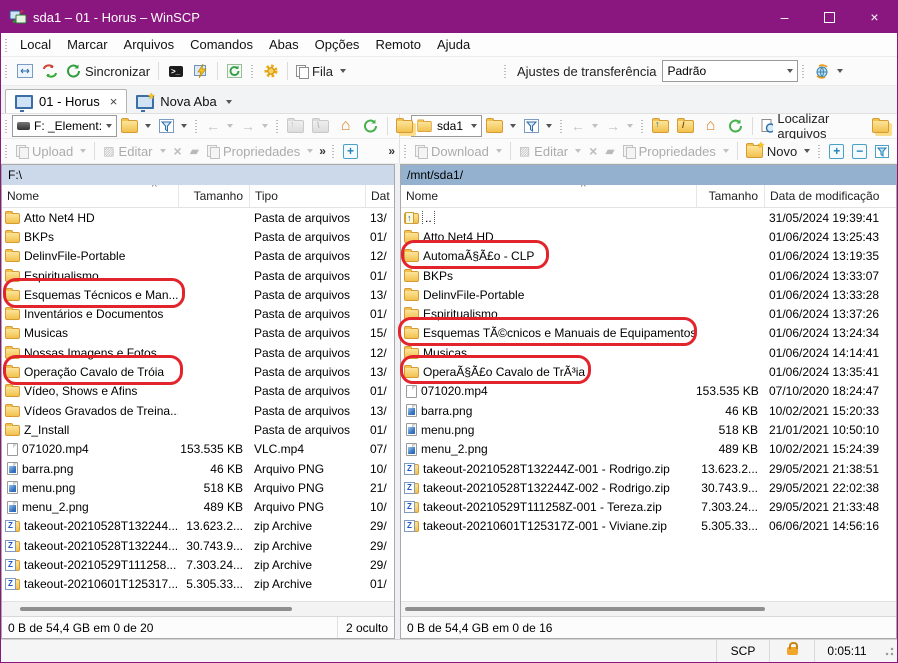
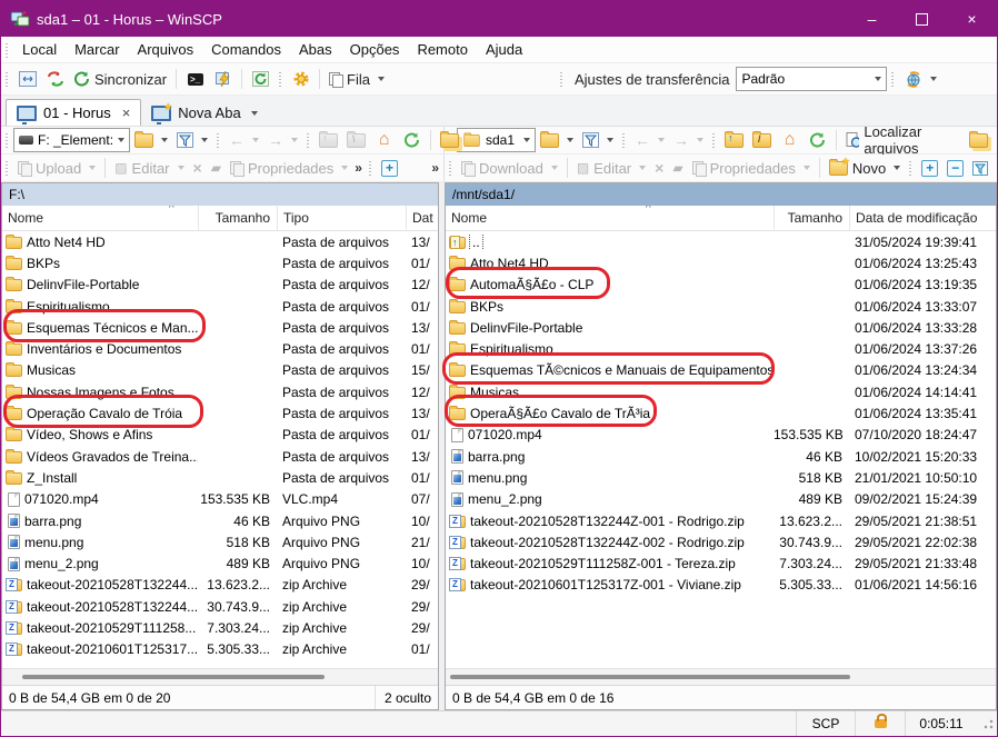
  sda1 – 01 - Horus – WinSCP
  –
  ×
  Local
  Marcar
  Arquivos
  Comandos
  Abas
  Opções
  Remoto
  Ajuda
  Sincronizar
  >_
  Fila
  Ajustes de transferência
  Padrão
  01 - Horus
  ×
  ★
  Nova Aba
  F: _Element:
  ←
  →
  ↑
  \
  ⌂
  sda1
  ←
  →
  ↑
  /
  ⌂
  Localizar arquivos
  Upload
  ▨
  Editar
  ×
  ▰
  Propriedades
  »
  +
  »
  Download
  ▨
  Editar
  ×
  ▰
  Propriedades
  ★
  Novo
  +
  −
  F:\
  Nome
  ^
  Tamanho
  Tipo
  Dat
  Atto Net4 HD
  Pasta de arquivos
  13/
  BKPs
  Pasta de arquivos
  01/
  DelinvFile-Portable
  Pasta de arquivos
  12/
  Espiritualismo
  Pasta de arquivos
  01/
  Esquemas Técnicos e Man...
  Pasta de arquivos
  13/
  Inventários e Documentos
  Pasta de arquivos
  01/
  Musicas
  Pasta de arquivos
  15/
  Nossas Imagens e Fotos
  Pasta de arquivos
  12/
  Operação Cavalo de Tróia
  Pasta de arquivos
  13/
  Vídeo, Shows e Afins
  Pasta de arquivos
  01/
  Vídeos Gravados de Treina..
  Pasta de arquivos
  13/
  Z_Install
  Pasta de arquivos
  01/
  071020.mp4
  153.535 KB
  VLC.mp4
  07/
  barra.png
  46 KB
  Arquivo PNG
  10/
  menu.png
  518 KB
  Arquivo PNG
  21/
  menu_2.png
  489 KB
  Arquivo PNG
  10/
  takeout-20210528T132244...
  13.623.2...
  zip Archive
  29/
  takeout-20210528T132244...
  30.743.9...
  zip Archive
  29/
  takeout-20210529T111258...
  7.303.24...
  zip Archive
  29/
  takeout-20210601T125317...
  5.305.33...
  zip Archive
  01/
  0 B de 54,4 GB em 0 de 20
  2 oculto
  /mnt/sda1/
  Nome
  ^
  Tamanho
  Data de modificação
  ..
  31/05/2024 19:39:41
  Atto Net4 HD
  01/06/2024 13:25:43
  AutomaÃ§Ã£o - CLP
  01/06/2024 13:19:35
  BKPs
  01/06/2024 13:33:07
  DelinvFile-Portable
  01/06/2024 13:33:28
  Espiritualismo
  01/06/2024 13:37:26
  Esquemas TÃ©cnicos e Manuais de Equipamentos
  01/06/2024 13:24:34
  Musicas
  01/06/2024 14:14:41
  OperaÃ§Ã£o Cavalo de TrÃ³ia
  01/06/2024 13:35:41
  071020.mp4
  153.535 KB
  07/10/2020 18:24:47
  barra.png
  46 KB
  10/02/2021 15:20:33
  menu.png
  518 KB
  21/01/2021 10:50:10
  menu_2.png
  489 KB
- 10/02/2021 15:24:39
+ 09/02/2021 15:24:39
  takeout-20210528T132244Z-001 - Rodrigo.zip
  13.623.2...
  29/05/2021 21:38:51
  takeout-20210528T132244Z-002 - Rodrigo.zip
  30.743.9...
  29/05/2021 22:02:38
  takeout-20210529T111258Z-001 - Tereza.zip
  7.303.24...
  29/05/2021 21:33:48
  takeout-20210601T125317Z-001 - Viviane.zip
  5.305.33...
- 06/06/2021 14:56:16
+ 01/06/2021 14:56:16
  0 B de 54,4 GB em 0 de 16
  SCP
  0:05:11
